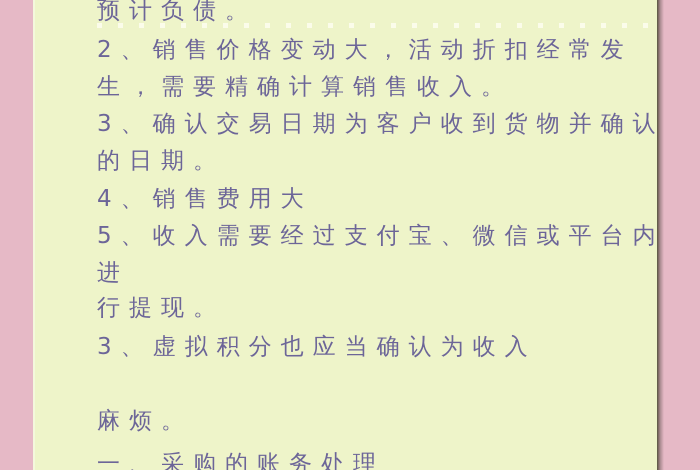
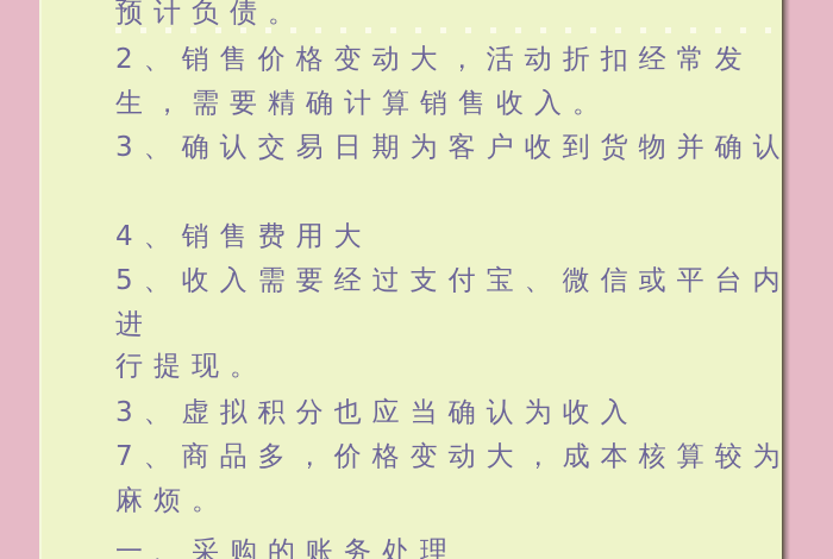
  预计负债。
  2、销售价格变动大，活动折扣经常发
  生，需要精确计算销售收入。
  3、确认交易日期为客户收到货物并确认
- 的日期。
  4、销售费用大
  5、收入需要经过支付宝、微信或平台内
  进
  行提现。
  3、虚拟积分也应当确认为收入
+ 7、商品多，价格变动大，成本核算较为
  麻烦。
  一、采购的账务处理
